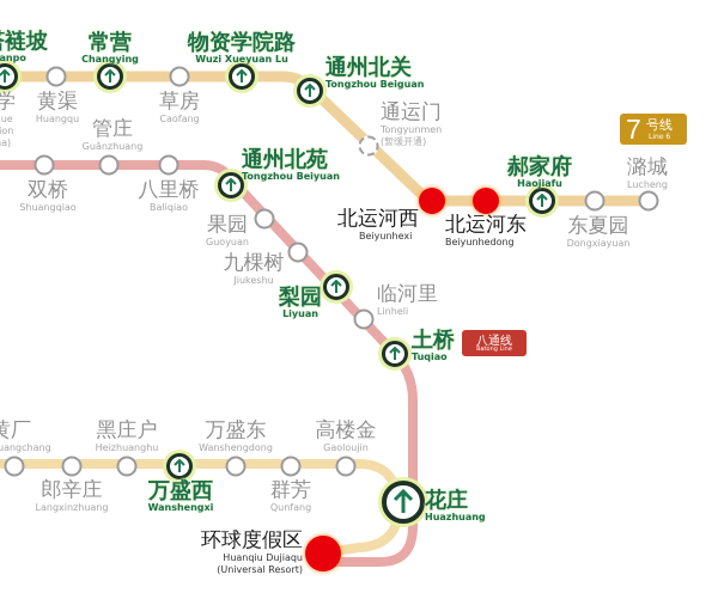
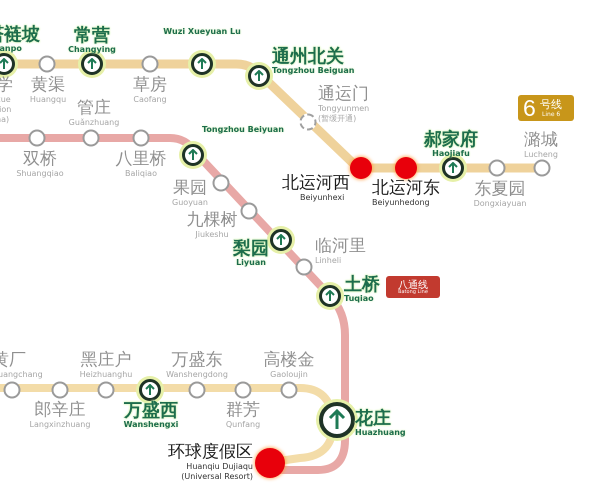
  黄渠
  Huangqu
  常营
  Changying
  草房
  Caofang
- 物资学院路
  Wuzi Xueyuan Lu
  通州北关
  Tongzhou Beiguan
  通运门
  Tongyunmen
  (暂缓开通)
  北运河西
  Beiyunhexi
  北运河东
  Beiyunhedong
  郝家府
  Haojiafu
  东夏园
  Dongxiayuan
  潞城
  Lucheng
- 7
+ 6
  号线
  学
  ion
  管庄
  Guǎnzhuang
  双桥
  Shuangqiao
  八里桥
  Baliqiao
- 通州北苑
  Tongzhou Beiyuan
  果园
  Guoyuan
  九棵树
  Jiukeshu
  梨园
  Liyuan
  临河里
  Linheli
  土桥
  Tuqiao
  八通线
  黄厂
  uangchang
  郎辛庄
  Langxinzhuang
  黑庄户
  Heizhuanghu
  万盛西
  Wanshengxi
  万盛东
  Wanshengdong
  群芳
  Qunfang
  高楼金
  Gaoloujin
  花庄
  Huazhuang
  环球度假区
  Huanqiu Dujiaqu
  (Universal Resort)
